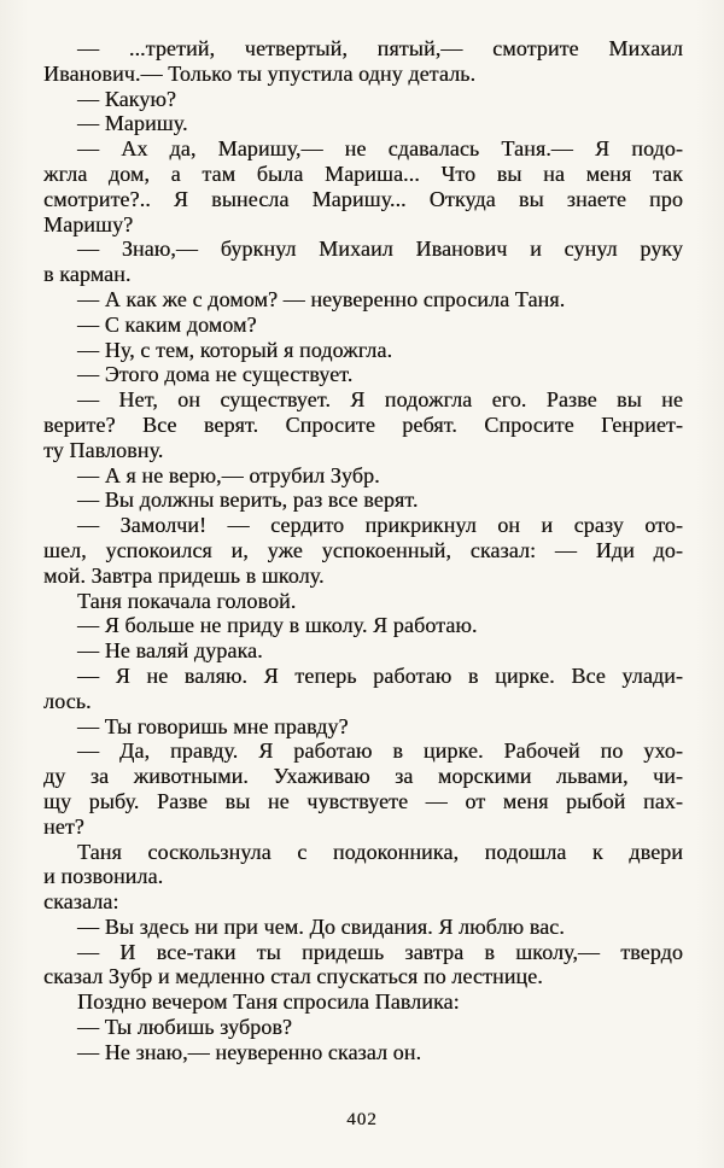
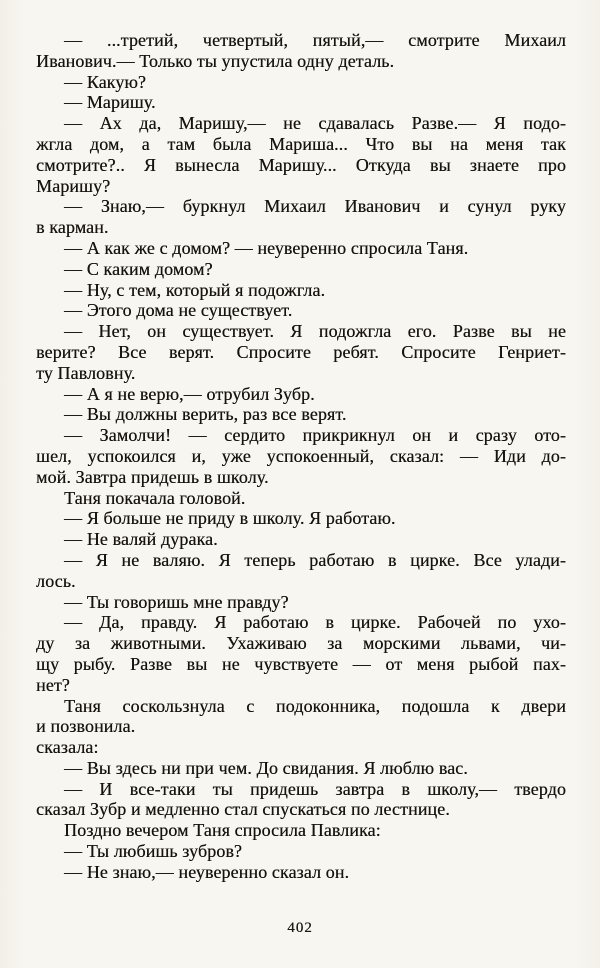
  — ...третий, четвертый, пятый,— смотрите Михаил
  Иванович.— Только ты упустила одну деталь.
  — Какую?
  — Маришу.
- — Ах да, Маришу,— не сдавалась Таня.— Я подо-
+ — Ах да, Маришу,— не сдавалась Разве.— Я подо-
  жгла дом, а там была Мариша... Что вы на меня так
  смотрите?.. Я вынесла Маришу... Откуда вы знаете про
  Маришу?
  — Знаю,— буркнул Михаил Иванович и сунул руку
  в карман.
  — А как же с домом? — неуверенно спросила Таня.
  — С каким домом?
  — Ну, с тем, который я подожгла.
  — Этого дома не существует.
  — Нет, он существует. Я подожгла его. Разве вы не
  верите? Все верят. Спросите ребят. Спросите Генриет-
  ту Павловну.
  — А я не верю,— отрубил Зубр.
  — Вы должны верить, раз все верят.
  — Замолчи! — сердито прикрикнул он и сразу ото-
  шел, успокоился и, уже успокоенный, сказал: — Иди до-
  мой. Завтра придешь в школу.
  Таня покачала головой.
  — Я больше не приду в школу. Я работаю.
  — Не валяй дурака.
  — Я не валяю. Я теперь работаю в цирке. Все улади-
  лось.
  — Ты говоришь мне правду?
  — Да, правду. Я работаю в цирке. Рабочей по ухо-
  ду за животными. Ухаживаю за морскими львами, чи-
  щу рыбу. Разве вы не чувствуете — от меня рыбой пах-
  нет?
  Таня соскользнула с подоконника, подошла к двери
  и позвонила.
  сказала:
  — Вы здесь ни при чем. До свидания. Я люблю вас.
  — И все-таки ты придешь завтра в школу,— твердо
  сказал Зубр и медленно стал спускаться по лестнице.
  Поздно вечером Таня спросила Павлика:
  — Ты любишь зубров?
  — Не знаю,— неуверенно сказал он.
  402
